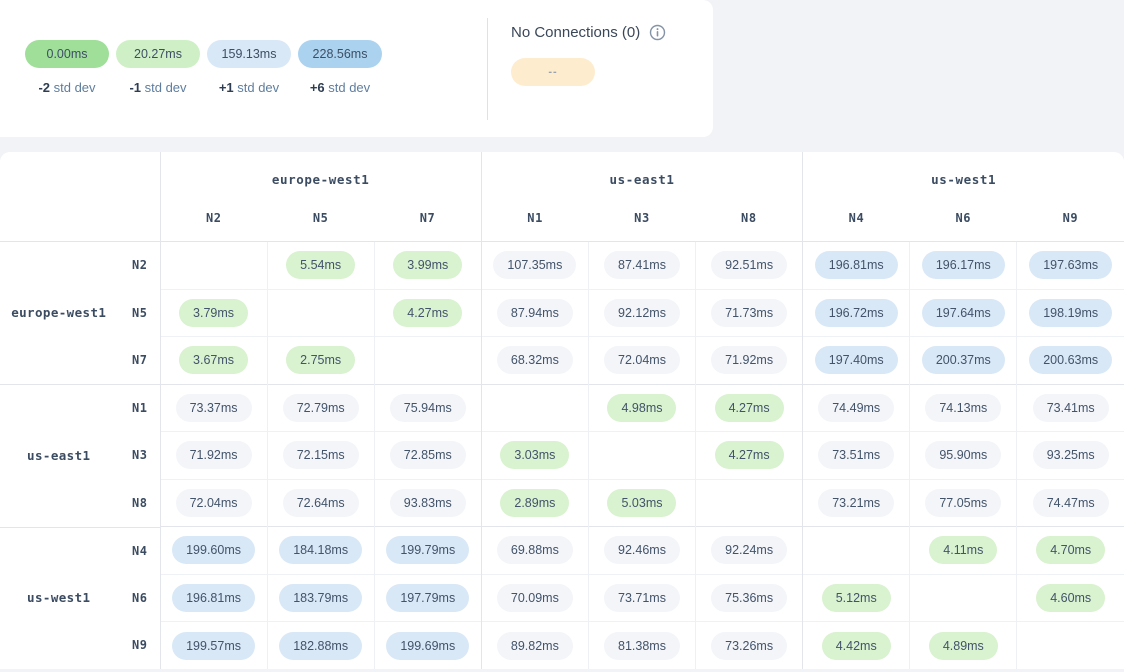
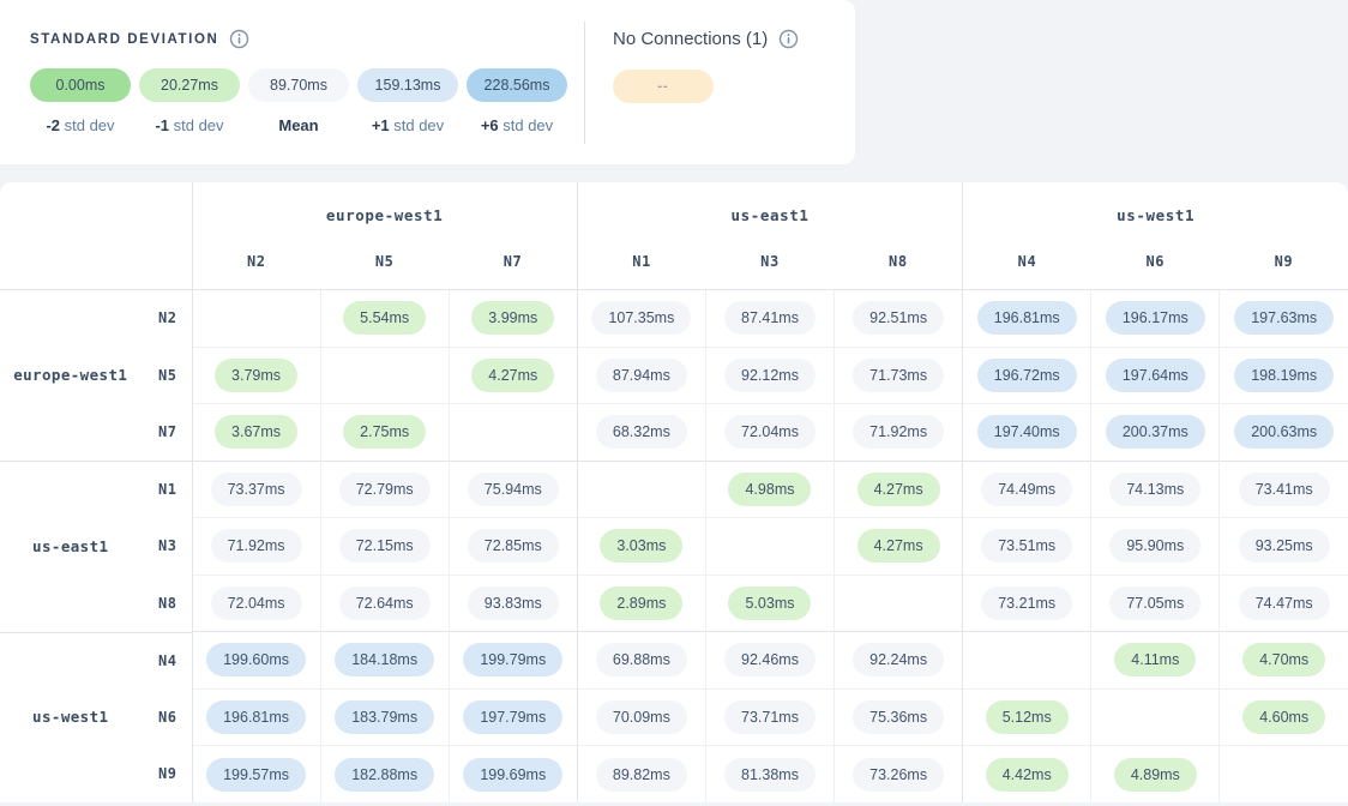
+ STANDARD DEVIATION
  0.00ms
  -2 std dev
  20.27ms
  -1 std dev
+ 89.70ms
+ Mean
  159.13ms
  +1 std dev
  228.56ms
  +6 std dev
- No Connections (0)
+ No Connections (1)
  --
  	europe-west1	us-east1	us-west1
  N2	N5	N7	N1	N3	N8	N4	N6	N9
  N2			5.54ms	3.99ms	107.35ms	87.41ms	92.51ms	196.81ms	196.17ms	197.63ms
  europe-west1 N5		3.79ms		4.27ms	87.94ms	92.12ms	71.73ms	196.72ms	197.64ms	198.19ms
  N7		3.67ms	2.75ms		68.32ms	72.04ms	71.92ms	197.40ms	200.37ms	200.63ms
  N1		73.37ms	72.79ms	75.94ms		4.98ms	4.27ms	74.49ms	74.13ms	73.41ms
  us-east1 N3		71.92ms	72.15ms	72.85ms	3.03ms		4.27ms	73.51ms	95.90ms	93.25ms
  N8		72.04ms	72.64ms	93.83ms	2.89ms	5.03ms		73.21ms	77.05ms	74.47ms
  N4		199.60ms	184.18ms	199.79ms	69.88ms	92.46ms	92.24ms		4.11ms	4.70ms
  us-west1 N6		196.81ms	183.79ms	197.79ms	70.09ms	73.71ms	75.36ms	5.12ms		4.60ms
  N9		199.57ms	182.88ms	199.69ms	89.82ms	81.38ms	73.26ms	4.42ms	4.89ms
